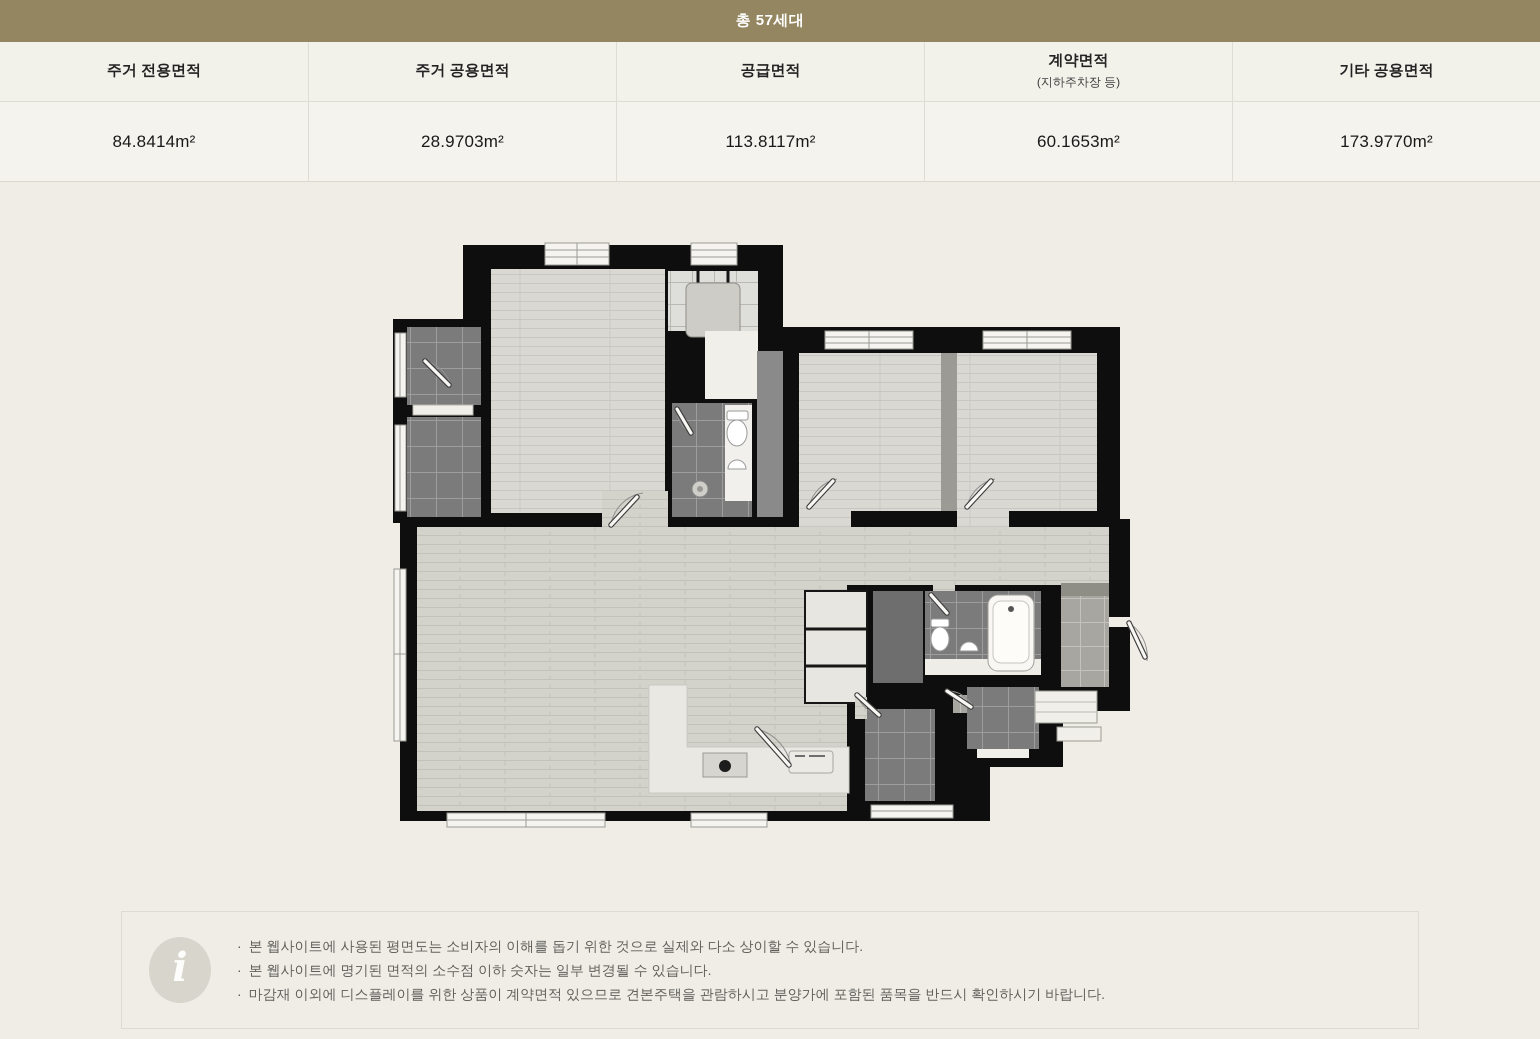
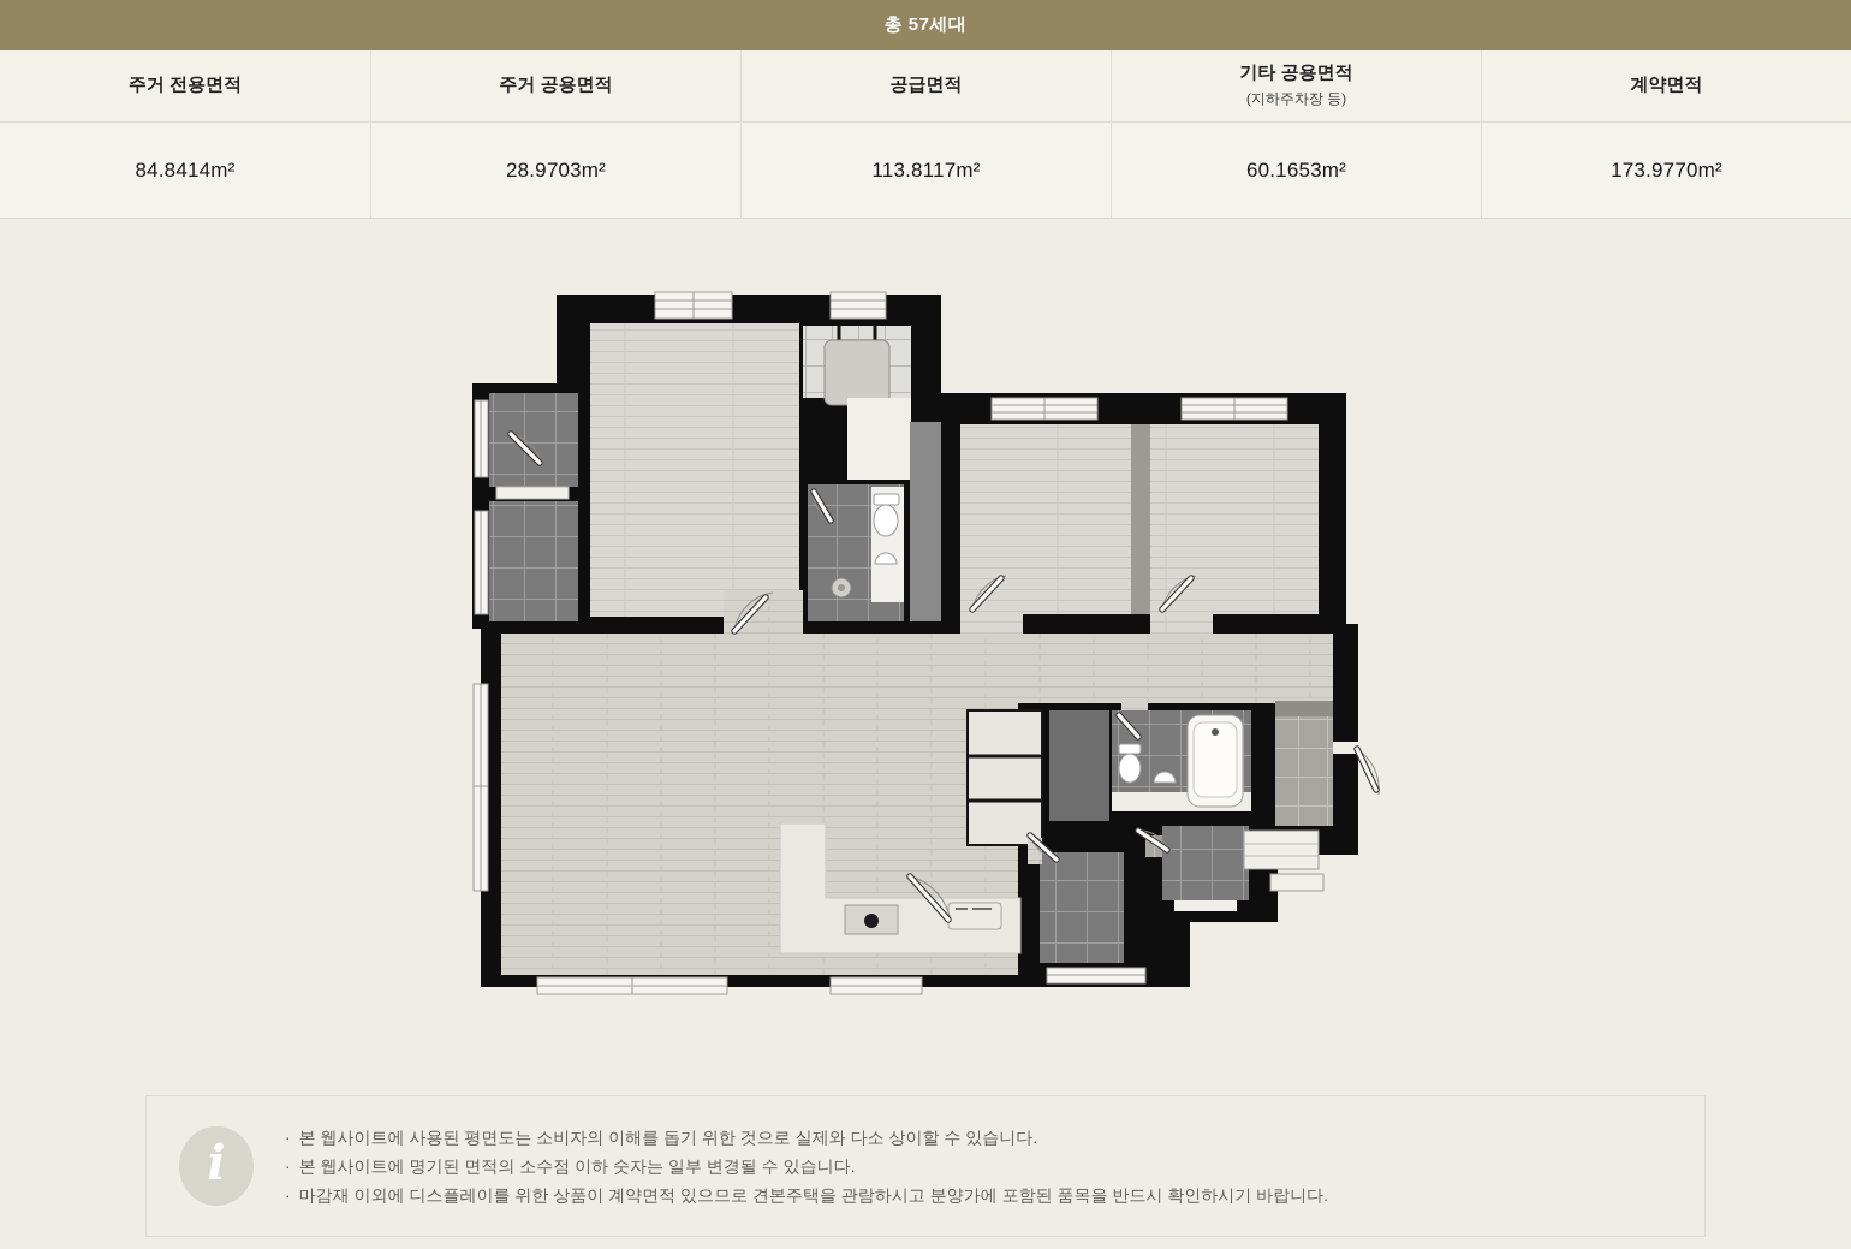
  총 57세대
  주거 전용면적
  주거 공용면적
  공급면적
- 계약면적
+ 기타 공용면적
  (지하주차장 등)
- 기타 공용면적
+ 계약면적
  84.8414m²
  28.9703m²
  113.8117m²
  60.1653m²
  173.9770m²
  i
  · 본 웹사이트에 사용된 평면도는 소비자의 이해를 돕기 위한 것으로 실제와 다소 상이할 수 있습니다.
  · 본 웹사이트에 명기된 면적의 소수점 이하 숫자는 일부 변경될 수 있습니다.
  · 마감재 이외에 디스플레이를 위한 상품이 계약면적 있으므로 견본주택을 관람하시고 분양가에 포함된 품목을 반드시 확인하시기 바랍니다.
